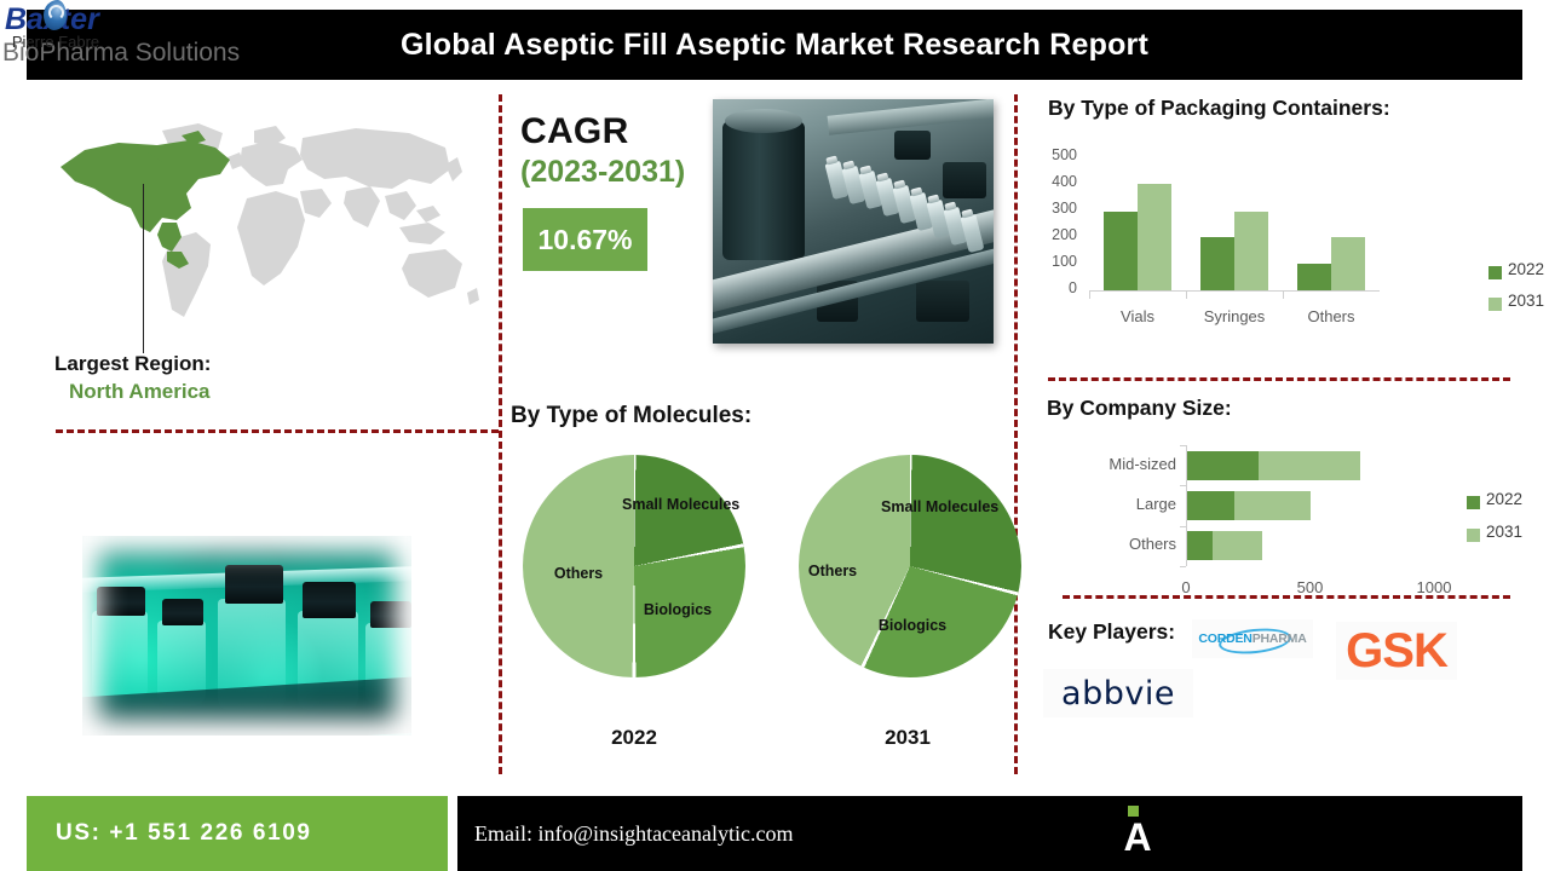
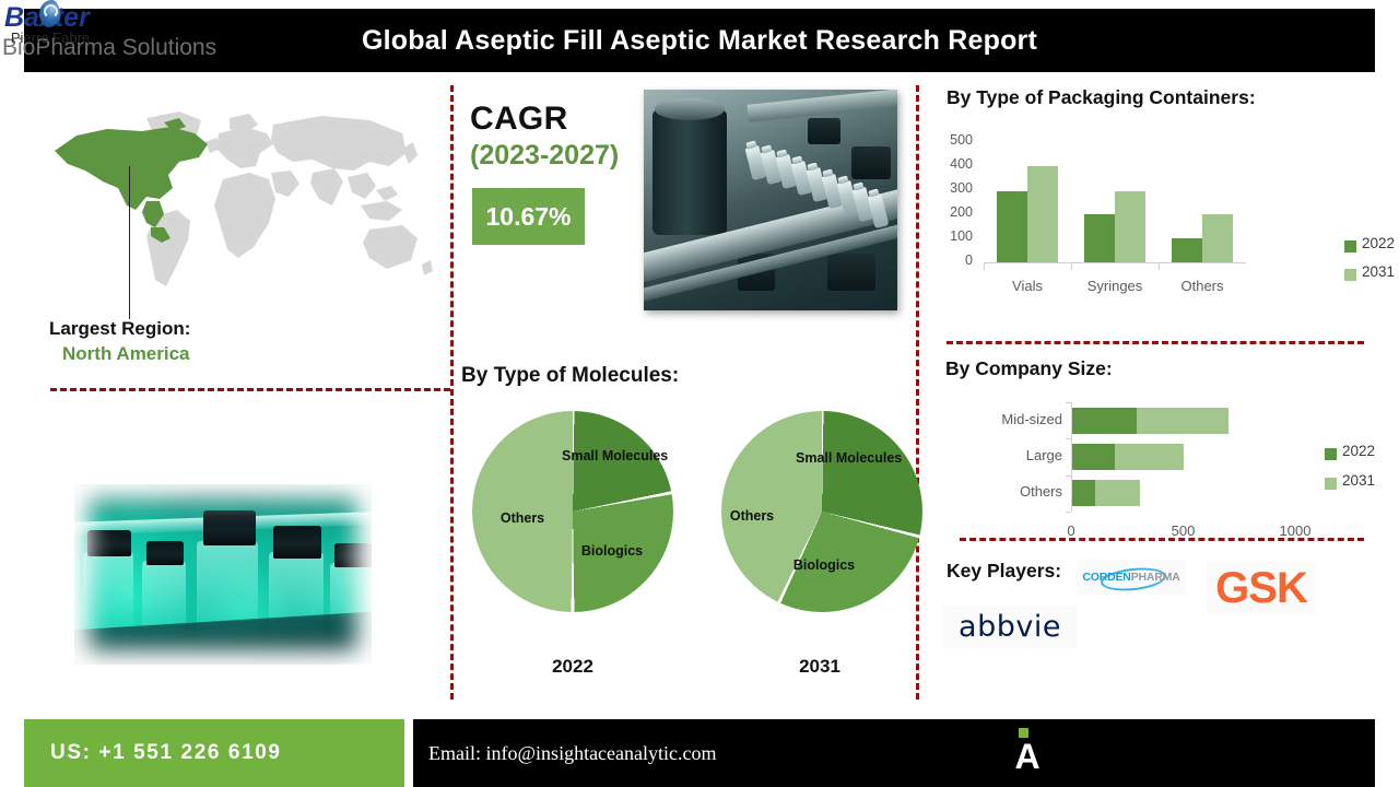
  Global Aseptic Fill Aseptic Market Research Report
  Largest Region:
  North America
  CAGR
- (2023-2031)
+ (2023-2027)
  10.67%
  By Type of Molecules:
  Small Molecules
  Biologics
  Others
  2022
  Small Molecules
  Biologics
  Others
  2031
  By Type of Packaging Containers:
  500
  400
  300
  200
  100
  0
  Vials
  Syringes
  Others
  2022
  2031
  By Company Size:
  Mid-sized
  Large
  Others
  0
  500
  1000
  2022
  2031
  Key Players:
  CORDENPHARMA
  GSK
  abbvie
  BioPharma Solutions
  Pierre Fabre
  US: +1 551 226 6109
  Email: info@insightaceanalytic.com
  A
